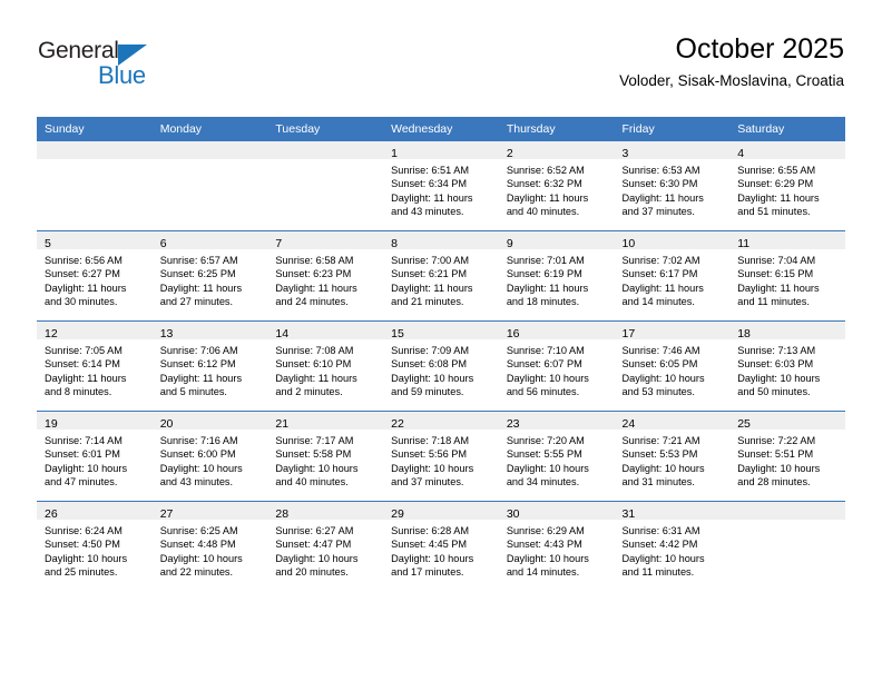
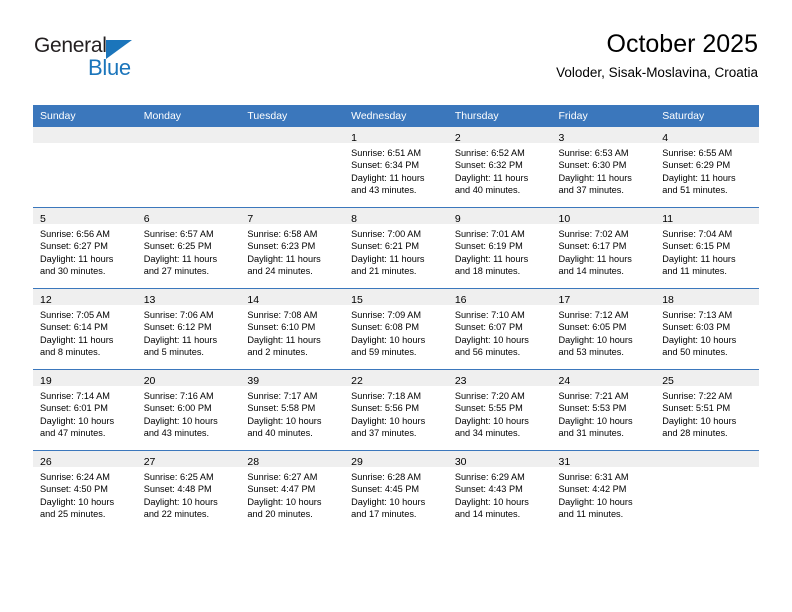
  General
  Blue
  October 2025
  Voloder, Sisak-Moslavina, Croatia
  Sunday	Monday	Tuesday	Wednesday	Thursday	Friday	Saturday
  			1Sunrise: 6:51 AMSunset: 6:34 PMDaylight: 11 hoursand 43 minutes.	2Sunrise: 6:52 AMSunset: 6:32 PMDaylight: 11 hoursand 40 minutes.	3Sunrise: 6:53 AMSunset: 6:30 PMDaylight: 11 hoursand 37 minutes.	4Sunrise: 6:55 AMSunset: 6:29 PMDaylight: 11 hoursand 51 minutes.
  5Sunrise: 6:56 AMSunset: 6:27 PMDaylight: 11 hoursand 30 minutes.	6Sunrise: 6:57 AMSunset: 6:25 PMDaylight: 11 hoursand 27 minutes.	7Sunrise: 6:58 AMSunset: 6:23 PMDaylight: 11 hoursand 24 minutes.	8Sunrise: 7:00 AMSunset: 6:21 PMDaylight: 11 hoursand 21 minutes.	9Sunrise: 7:01 AMSunset: 6:19 PMDaylight: 11 hoursand 18 minutes.	10Sunrise: 7:02 AMSunset: 6:17 PMDaylight: 11 hoursand 14 minutes.	11Sunrise: 7:04 AMSunset: 6:15 PMDaylight: 11 hoursand 11 minutes.
- 12Sunrise: 7:05 AMSunset: 6:14 PMDaylight: 11 hoursand 8 minutes.	13Sunrise: 7:06 AMSunset: 6:12 PMDaylight: 11 hoursand 5 minutes.	14Sunrise: 7:08 AMSunset: 6:10 PMDaylight: 11 hoursand 2 minutes.	15Sunrise: 7:09 AMSunset: 6:08 PMDaylight: 10 hoursand 59 minutes.	16Sunrise: 7:10 AMSunset: 6:07 PMDaylight: 10 hoursand 56 minutes.	17Sunrise: 7:46 AMSunset: 6:05 PMDaylight: 10 hoursand 53 minutes.	18Sunrise: 7:13 AMSunset: 6:03 PMDaylight: 10 hoursand 50 minutes.
+ 12Sunrise: 7:05 AMSunset: 6:14 PMDaylight: 11 hoursand 8 minutes.	13Sunrise: 7:06 AMSunset: 6:12 PMDaylight: 11 hoursand 5 minutes.	14Sunrise: 7:08 AMSunset: 6:10 PMDaylight: 11 hoursand 2 minutes.	15Sunrise: 7:09 AMSunset: 6:08 PMDaylight: 10 hoursand 59 minutes.	16Sunrise: 7:10 AMSunset: 6:07 PMDaylight: 10 hoursand 56 minutes.	17Sunrise: 7:12 AMSunset: 6:05 PMDaylight: 10 hoursand 53 minutes.	18Sunrise: 7:13 AMSunset: 6:03 PMDaylight: 10 hoursand 50 minutes.
- 19Sunrise: 7:14 AMSunset: 6:01 PMDaylight: 10 hoursand 47 minutes.	20Sunrise: 7:16 AMSunset: 6:00 PMDaylight: 10 hoursand 43 minutes.	21Sunrise: 7:17 AMSunset: 5:58 PMDaylight: 10 hoursand 40 minutes.	22Sunrise: 7:18 AMSunset: 5:56 PMDaylight: 10 hoursand 37 minutes.	23Sunrise: 7:20 AMSunset: 5:55 PMDaylight: 10 hoursand 34 minutes.	24Sunrise: 7:21 AMSunset: 5:53 PMDaylight: 10 hoursand 31 minutes.	25Sunrise: 7:22 AMSunset: 5:51 PMDaylight: 10 hoursand 28 minutes.
+ 19Sunrise: 7:14 AMSunset: 6:01 PMDaylight: 10 hoursand 47 minutes.	20Sunrise: 7:16 AMSunset: 6:00 PMDaylight: 10 hoursand 43 minutes.	39Sunrise: 7:17 AMSunset: 5:58 PMDaylight: 10 hoursand 40 minutes.	22Sunrise: 7:18 AMSunset: 5:56 PMDaylight: 10 hoursand 37 minutes.	23Sunrise: 7:20 AMSunset: 5:55 PMDaylight: 10 hoursand 34 minutes.	24Sunrise: 7:21 AMSunset: 5:53 PMDaylight: 10 hoursand 31 minutes.	25Sunrise: 7:22 AMSunset: 5:51 PMDaylight: 10 hoursand 28 minutes.
  26Sunrise: 6:24 AMSunset: 4:50 PMDaylight: 10 hoursand 25 minutes.	27Sunrise: 6:25 AMSunset: 4:48 PMDaylight: 10 hoursand 22 minutes.	28Sunrise: 6:27 AMSunset: 4:47 PMDaylight: 10 hoursand 20 minutes.	29Sunrise: 6:28 AMSunset: 4:45 PMDaylight: 10 hoursand 17 minutes.	30Sunrise: 6:29 AMSunset: 4:43 PMDaylight: 10 hoursand 14 minutes.	31Sunrise: 6:31 AMSunset: 4:42 PMDaylight: 10 hoursand 11 minutes.
